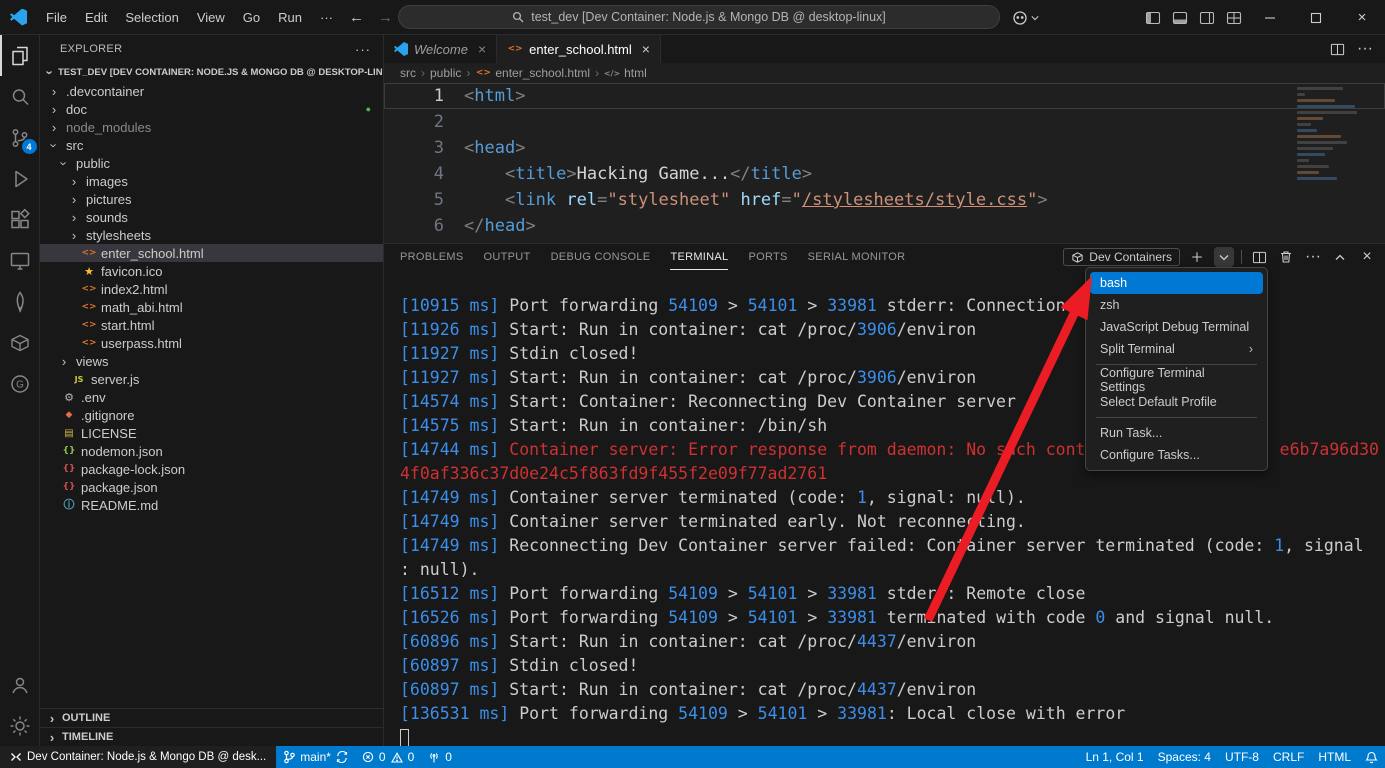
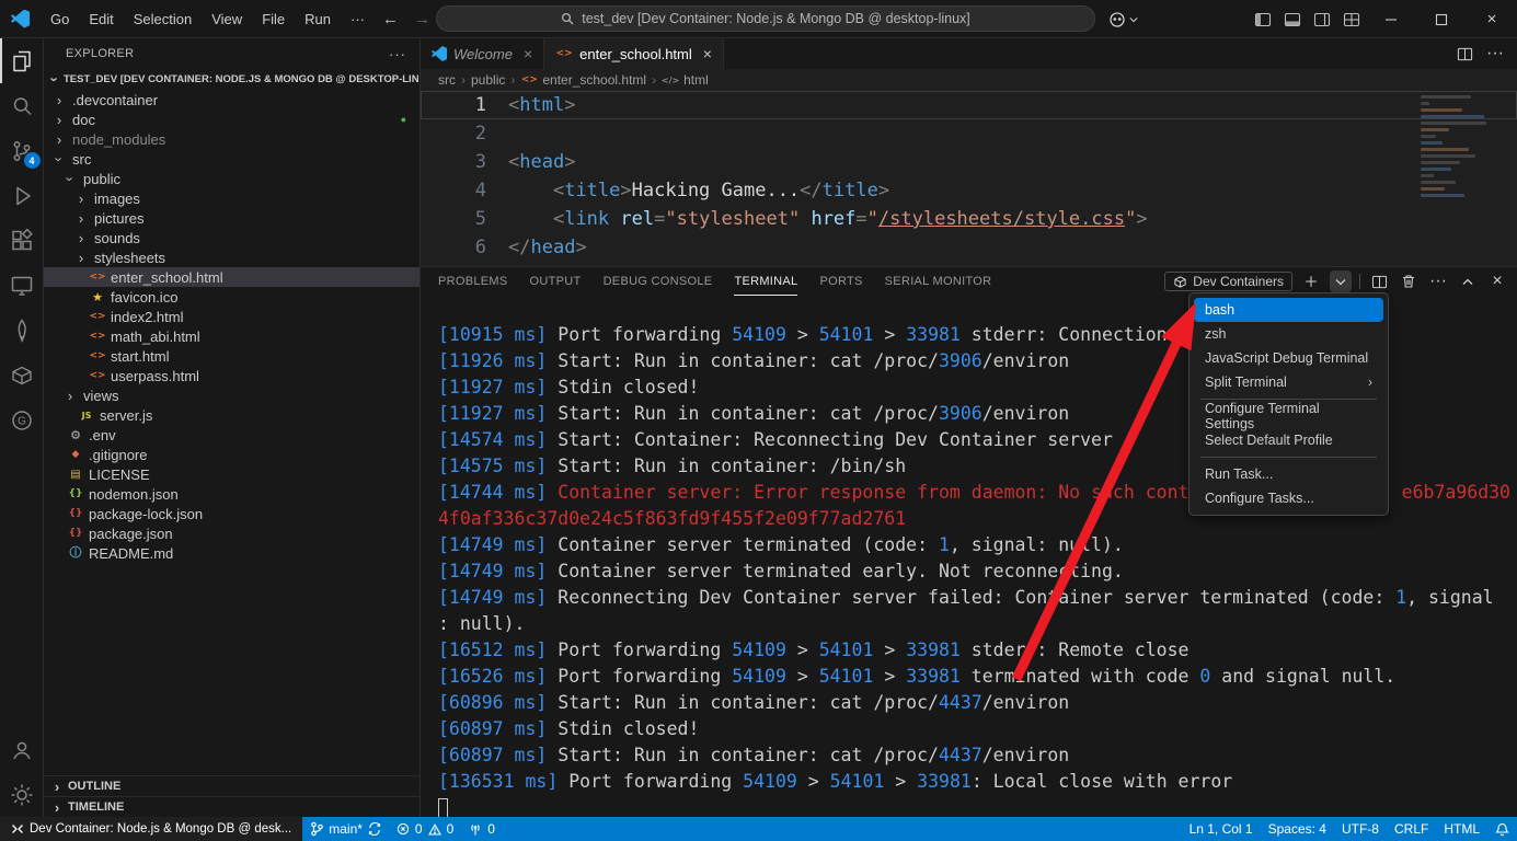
- File
+ Go
  Edit
  Selection
  View
- Go
+ File
  Run
  ···
  ←
  →
  test_dev [Dev Container: Node.js & Mongo DB @ desktop-linux]
  ×
  4
  G
  EXPLORER
  ···
  TEST_DEV [DEV CONTAINER: NODE.JS & MONGO DB @ DESKTOP-LIN
  ›
  .devcontainer
  ›
  doc
  ●
  ›
  node_modules
  src
  public
  ›
  images
  ›
  pictures
  ›
  sounds
  ›
  stylesheets
  <>
  enter_school.html
  ★
  favicon.ico
  <>
  index2.html
  <>
  math_abi.html
  <>
  start.html
  <>
  userpass.html
  ›
  views
  JS
  server.js
  ⚙
  .env
  ◆
  .gitignore
  ▤
  LICENSE
  {}
  nodemon.json
  {}
  package-lock.json
  {}
  package.json
  ⓘ
  README.md
  ›
  OUTLINE
  ›
  TIMELINE
  Welcome
  ×
  <>
  enter_school.html
  ×
  ···
  src
  ›
  public
  ›
  <>
  enter_school.html
  ›
  </>
  html
  1
  <html>
  2
  3
  <head>
  4
  <title>Hacking Game...</title>
  5
  <link rel="stylesheet" href="/stylesheets/style.css">
  6
  </head>
  PROBLEMS
  OUTPUT
  DEBUG CONSOLE
  TERMINAL
  PORTS
  SERIAL MONITOR
  Dev Containers
  ···
  ×
  [10915 ms] Port forwarding 54109 > 54101 > 33981 stderr: Connection
  [11926 ms] Start: Run in container: cat /proc/3906/environ
  [11927 ms] Stdin closed!
  [11927 ms] Start: Run in container: cat /proc/3906/environ
  [14574 ms] Start: Container: Reconnecting Dev Container server
  [14575 ms] Start: Run in container: /bin/sh
  [14744 ms] Container server: Error response from daemon: No sch cont
  e6b7a96d30
  4f0af336c37d0e24c5f863fd9f455f2e09f77ad2761
  [14749 ms] Container server terminated (code: 1, signal: nul).
  [14749 ms] Container server terminated early. Not reconneting.
  [14749 ms] Reconnecting Dev Container server failed: Conainer server terminated (code: 1, signal
  : null).
  [16512 ms] Port forwarding 54109 > 54101 > 33981 stder: Remote close
  [16526 ms] Port forwarding 54109 > 54101 > 33981 termnated with code 0 and signal null.
  [60896 ms] Start: Run in container: cat /proc/4437/environ
  [60897 ms] Stdin closed!
  [60897 ms] Start: Run in container: cat /proc/4437/environ
  [136531 ms] Port forwarding 54109 > 54101 > 33981: Local close with error
  bash
  zsh
  JavaScript Debug Terminal
  Split Terminal
  ›
  Configure Terminal Settings
  Select Default Profile
  Run Task...
  Configure Tasks...
  Dev Container: Node.js & Mongo DB @ desk...
  main*
  0
  0
  0
  Ln 1, Col 1
  Spaces: 4
  UTF-8
  CRLF
  HTML
